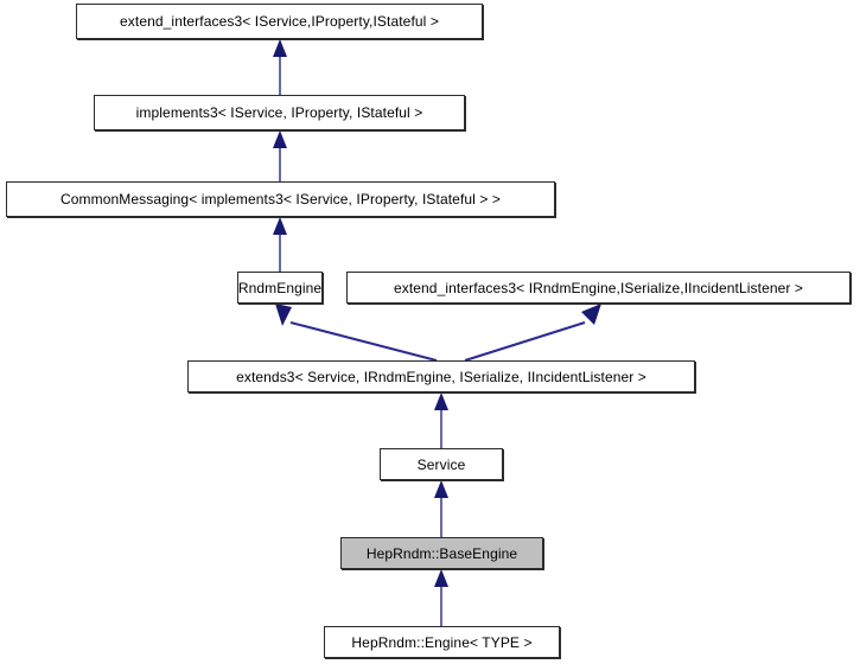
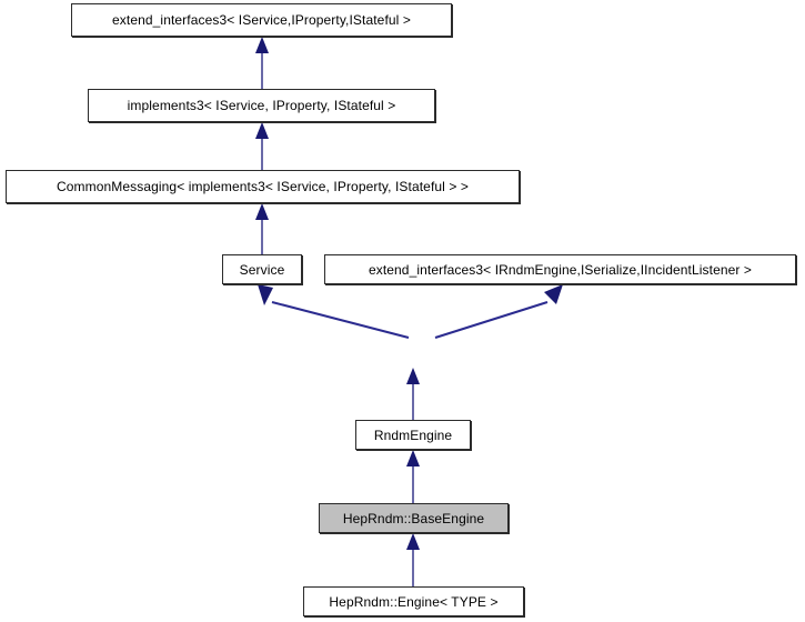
  extend_interfaces3< IService,IProperty,IStateful >
  implements3< IService, IProperty, IStateful >
  CommonMessaging< implements3< IService, IProperty, IStateful > >
- RndmEngine
+ Service
  extend_interfaces3< IRndmEngine,ISerialize,IIncidentListener >
- extends3< Service, IRndmEngine, ISerialize, IIncidentListener >
- Service
+ RndmEngine
  HepRndm::BaseEngine
  HepRndm::Engine< TYPE >
